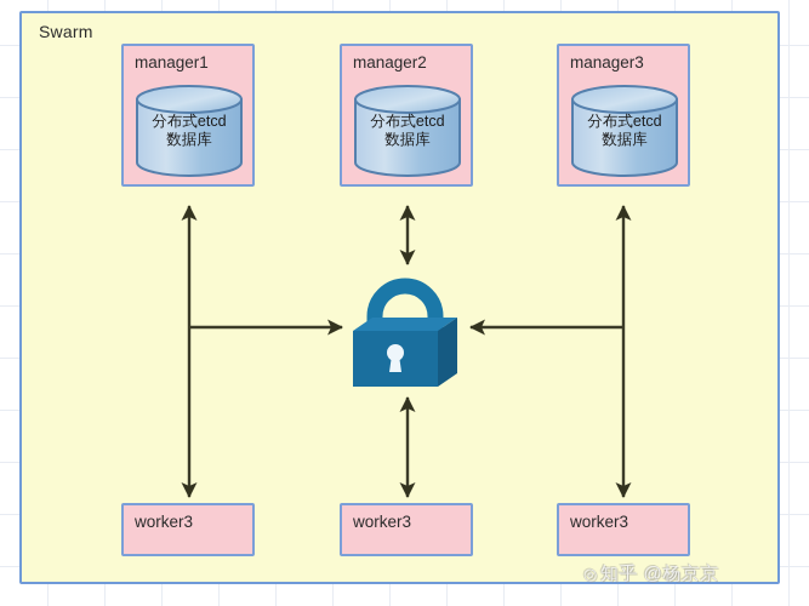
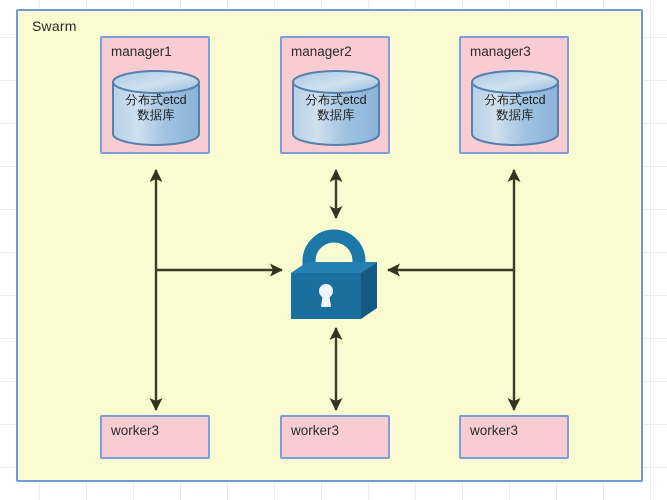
  Swarm
  manager1
  分布式etcd
  数据库
  manager2
  分布式etcd
  数据库
  manager3
  分布式etcd
  数据库
  worker3
  worker3
  worker3
- ◎ 知乎 @杨京京
